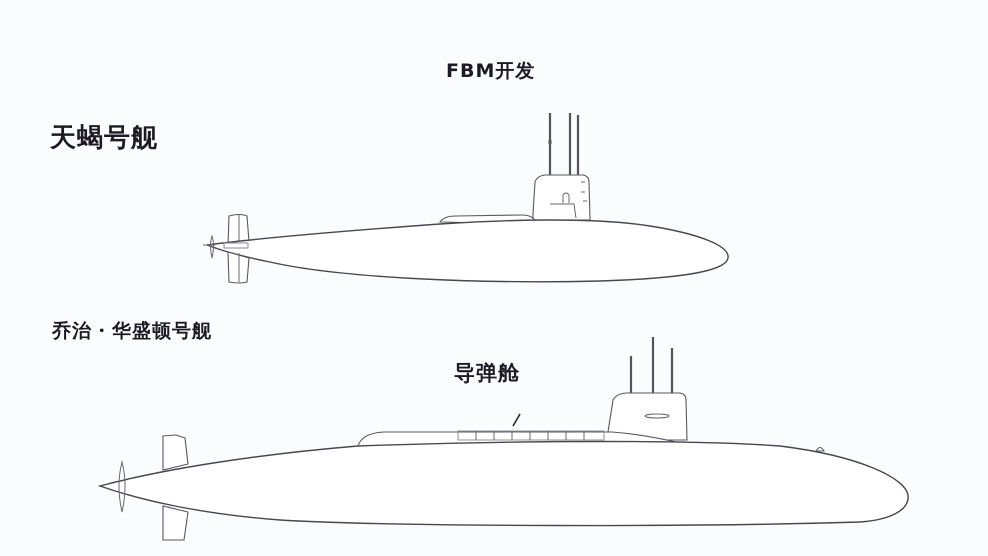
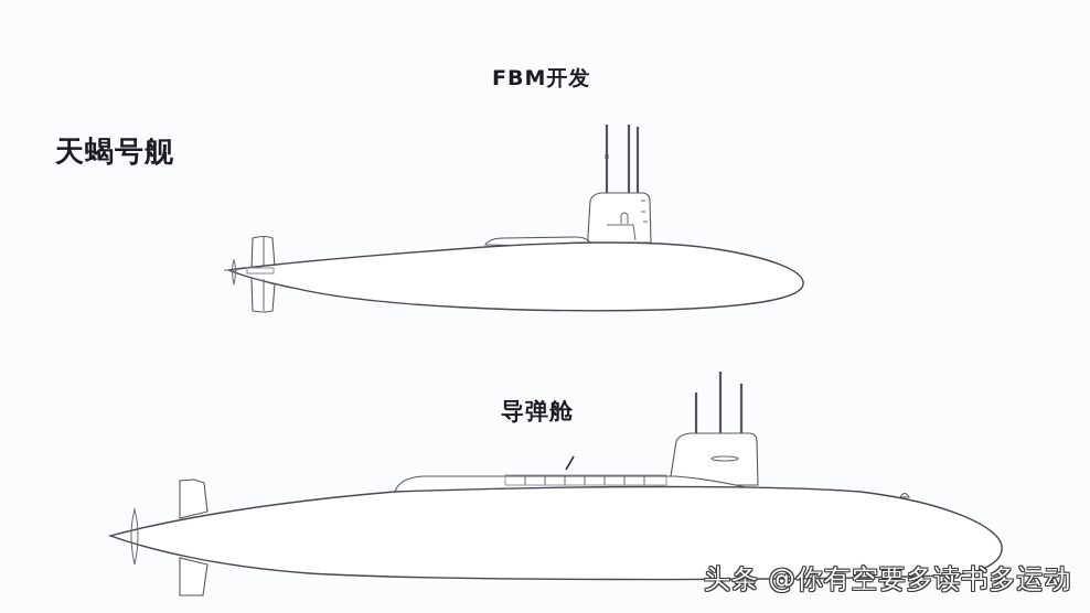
  FBM开发
  天蝎号舰
- 乔治・华盛顿号舰
  导弹舱
+ 头条 @你有空要多读书多运动
